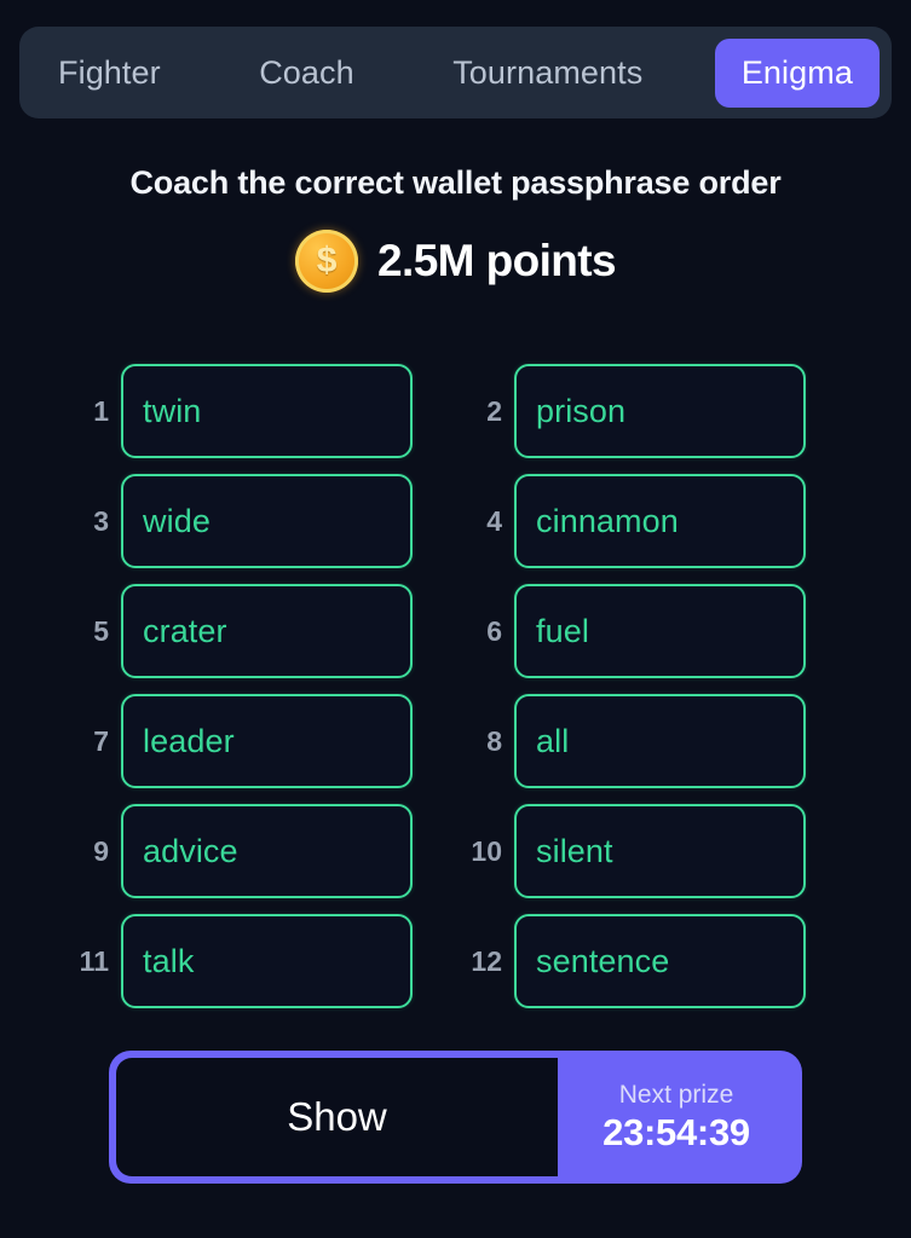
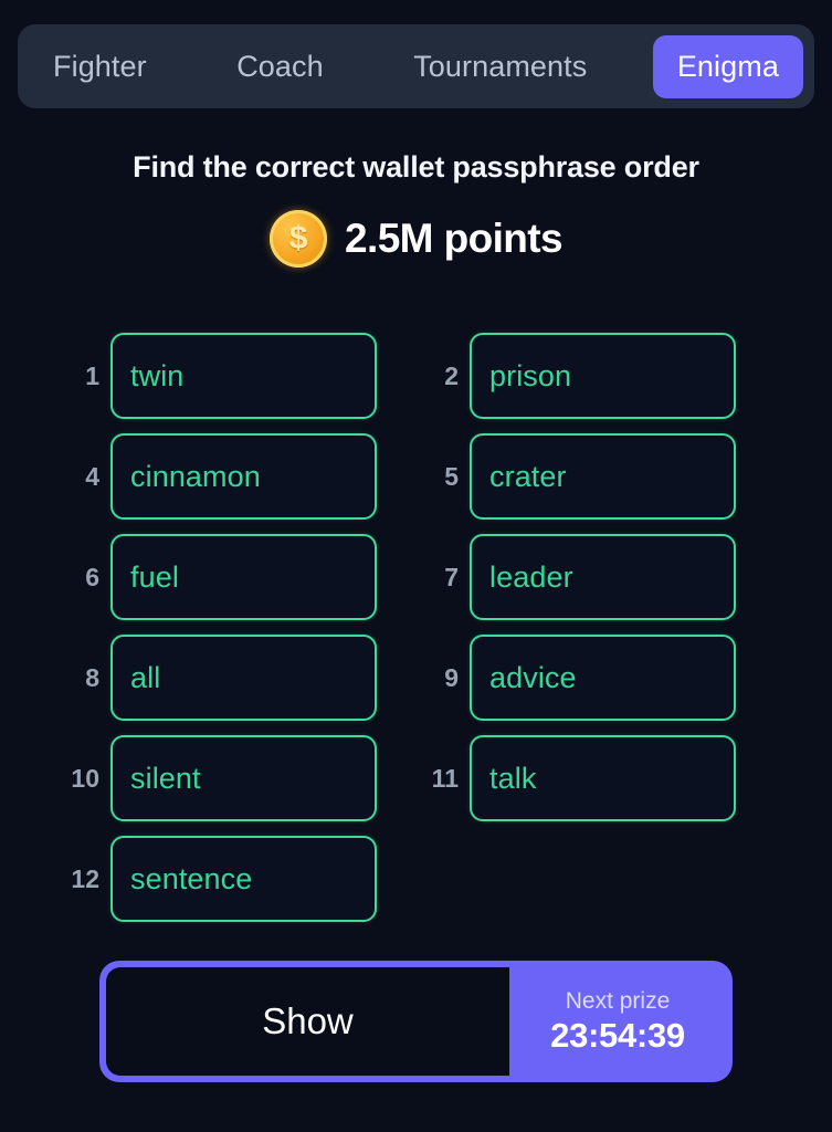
  Fighter
  Coach
  Tournaments
  Enigma
- Coach the correct wallet passphrase order
+ Find the correct wallet passphrase order
  $
  2.5M points
  1
  twin
  2
  prison
- 3
- wide
  4
  cinnamon
  5
  crater
  6
  fuel
  7
  leader
  8
  all
  9
  advice
  10
  silent
  11
  talk
  12
  sentence
  Show
  Next prize
  23:54:39
